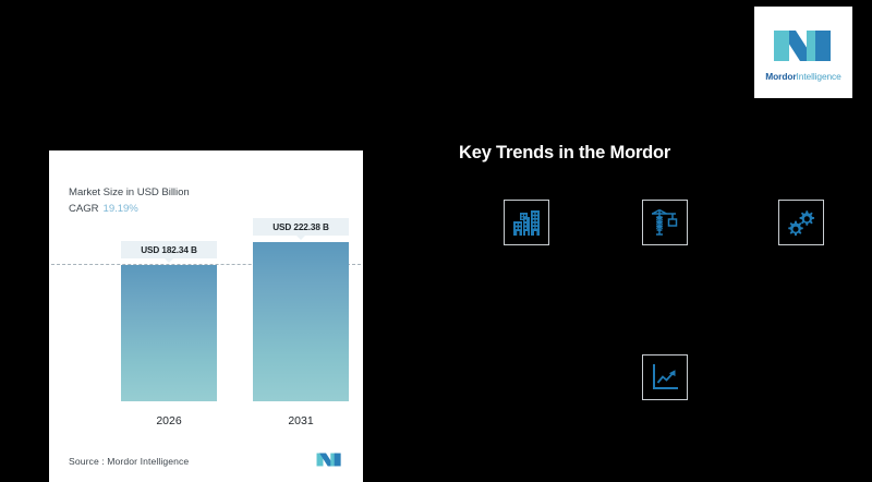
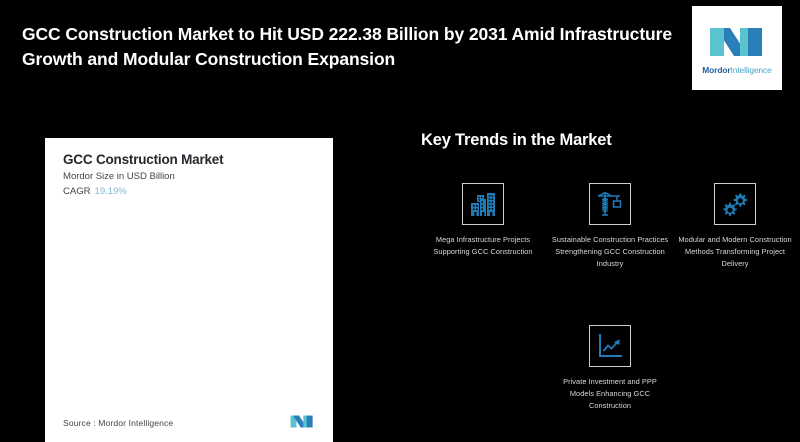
+ GCC Construction Market to Hit USD 222.38 Billion by 2031 Amid Infrastructure Growth and Modular Construction Expansion
  MordorIntelligence
+ GCC Construction Market
- Market Size in USD Billion
+ Mordor Size in USD Billion
  CAGR 19.19%
- USD 182.34 B
- 2026
- USD 222.38 B
- 2031
  Source : Mordor Intelligence
- Key Trends in the Mordor
+ Key Trends in the Market
+ Mega Infrastructure Projects Supporting GCC Construction
+ Sustainable Construction Practices Strengthening GCC Construction Industry
+ Modular and Modern Construction Methods Transforming Project Delivery
+ Private Investment and PPP Models Enhancing GCC Construction
